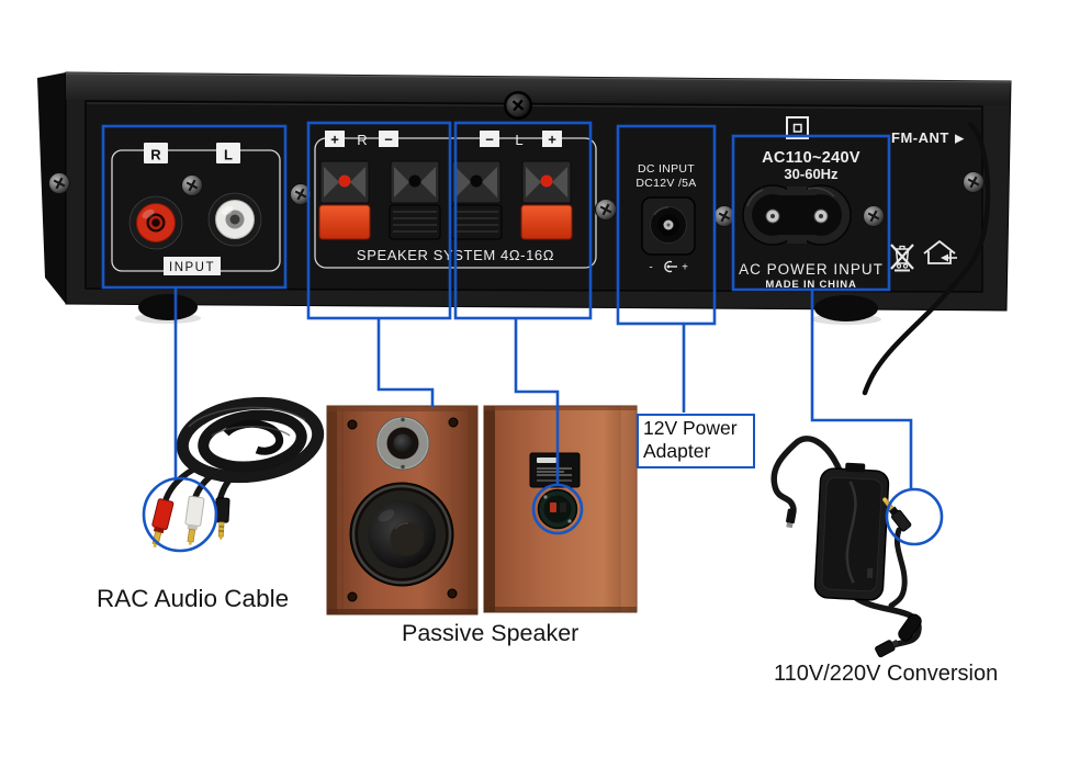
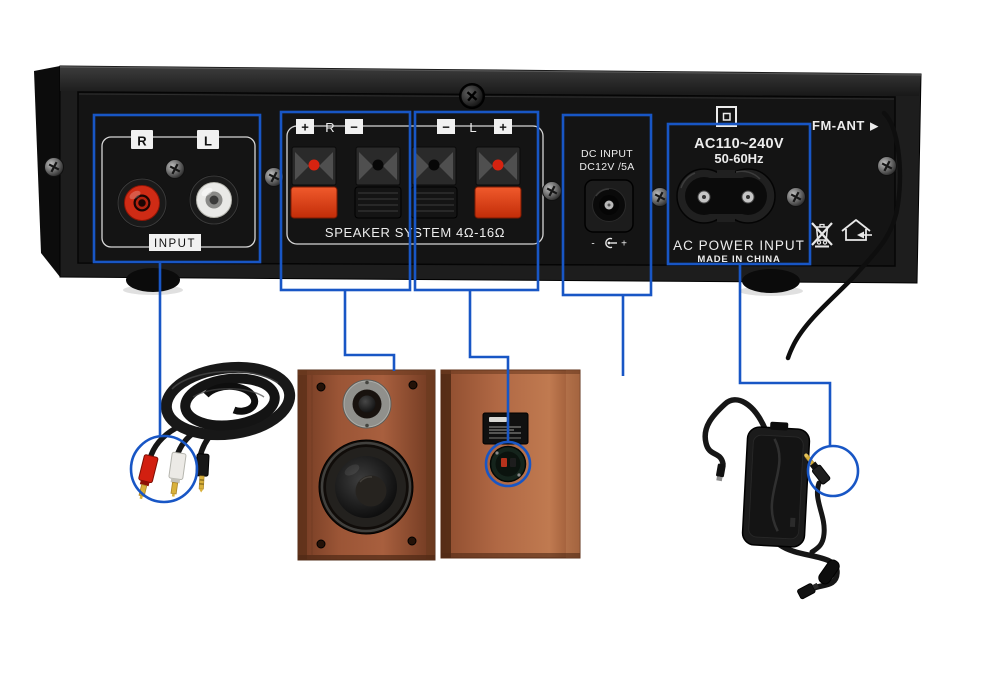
  R
  L
  INPUT
  +
  R
  −
  −
  L
  +
  SPEAKER SYSTEM 4Ω-16Ω
  DC INPUT
  DC12V /5A
  -
  +
  AC110~240V
- 30-60Hz
+ 50-60Hz
  AC POWER INPUT
  MADE IN CHINA
  FM-ANT
  ▶
- RAC Audio Cable
- Passive Speaker
- 12V Power Adapter
- 110V/220V Conversion
